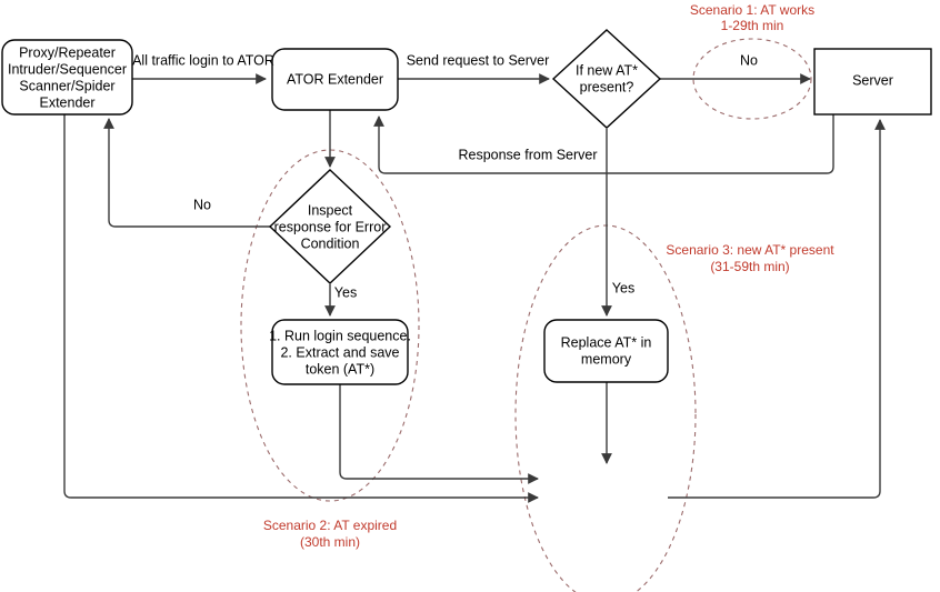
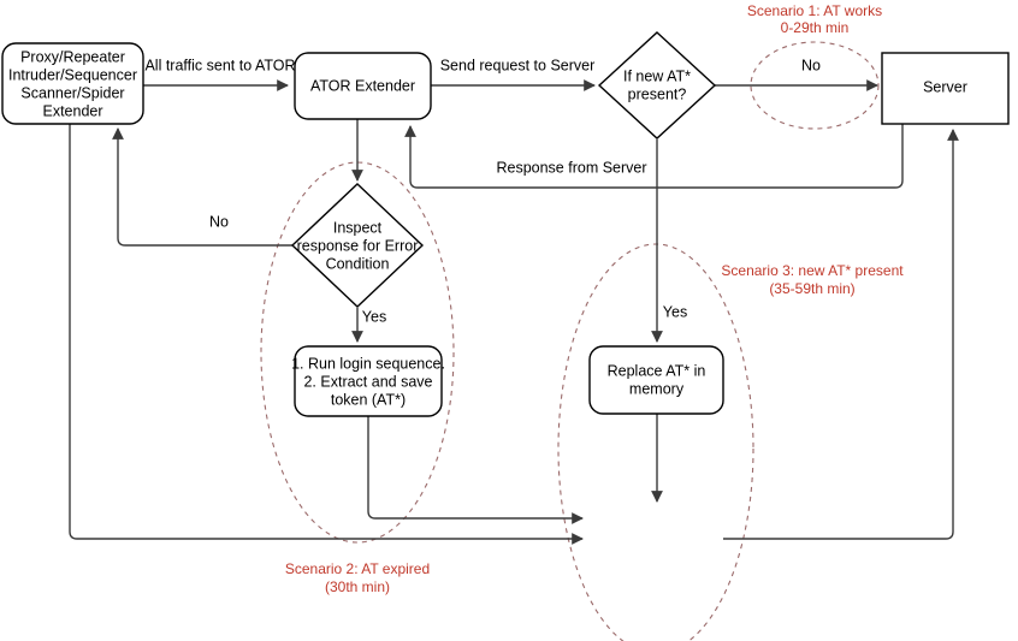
  Proxy/Repeater
  Intruder/Sequencer
  Scanner/Spider
  Extender
  ATOR Extender
  If new AT*
  present?
  Server
  Inspect
  response for Error
  Condition
  1. Run login sequence.
  2. Extract and save
  token (AT*)
  Replace AT* in
  memory
- All traffic login to ATOR
+ All traffic sent to ATOR
  Send request to Server
  No
  Response from Server
  No
  Yes
  Yes
  Scenario 1: AT works
- 1-29th min
+ 0-29th min
  Scenario 2: AT expired
  (30th min)
  Scenario 3: new AT* present
- (31-59th min)
+ (35-59th min)
